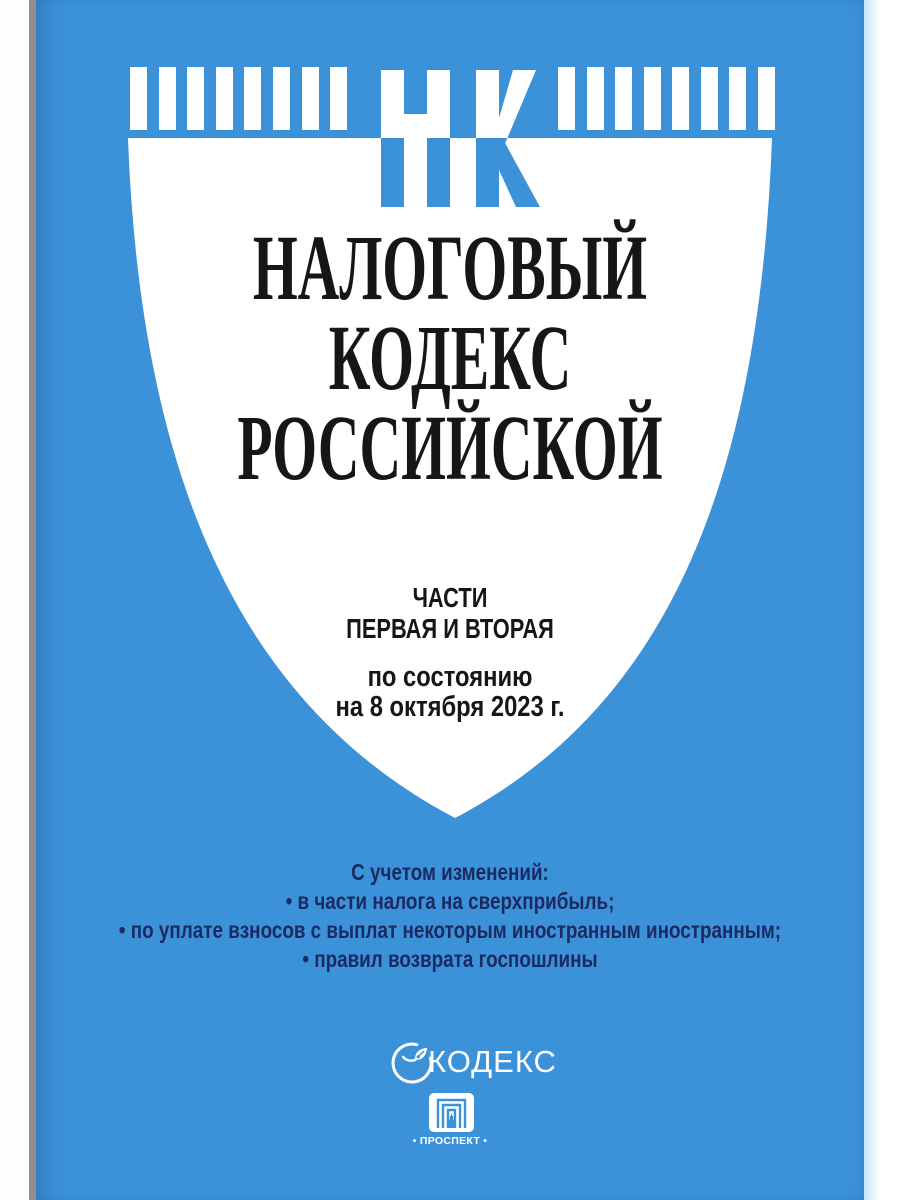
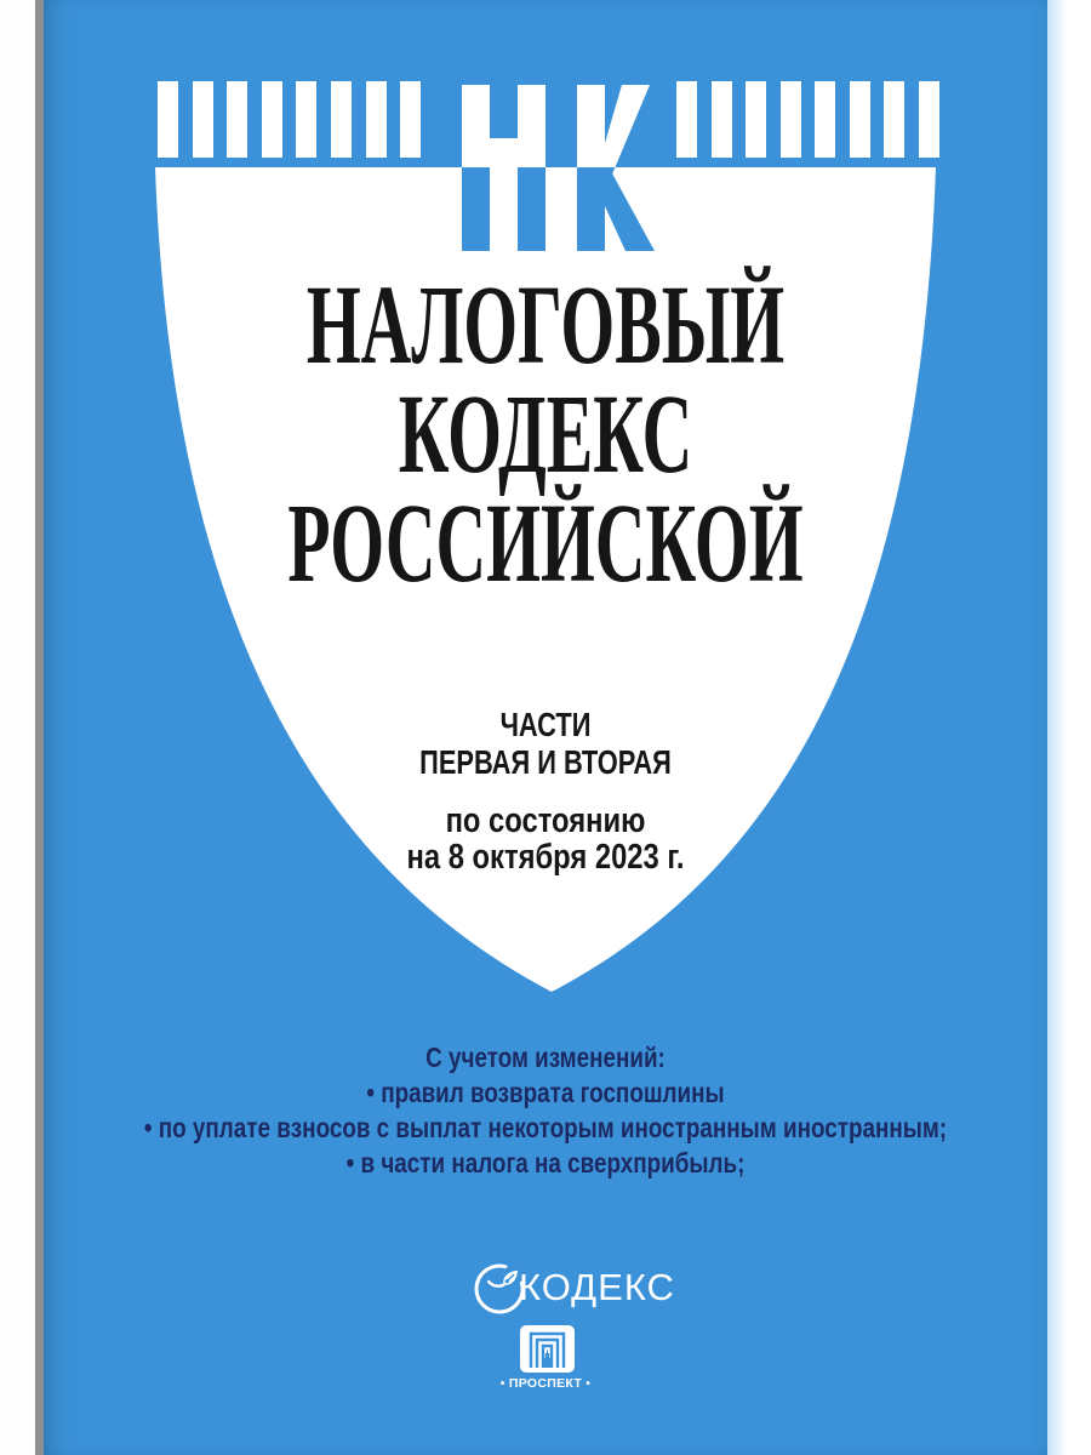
  НАЛОГОВЫЙ
  КОДЕКС
  РОССИЙСКОЙ
  ЧАСТИ
  ПЕРВАЯ И ВТОРАЯ
  по состоянию
  на 8 октября 2023 г.
  С учетом изменений:
- • в части налога на сверхприбыль;
+ • правил возврата госпошлины
  • по уплате взносов с выплат некоторым иностранным иностранным;
- • правил возврата госпошлины
+ • в части налога на сверхприбыль;
  КОДЕКС
  • ПРОСПЕКТ •
